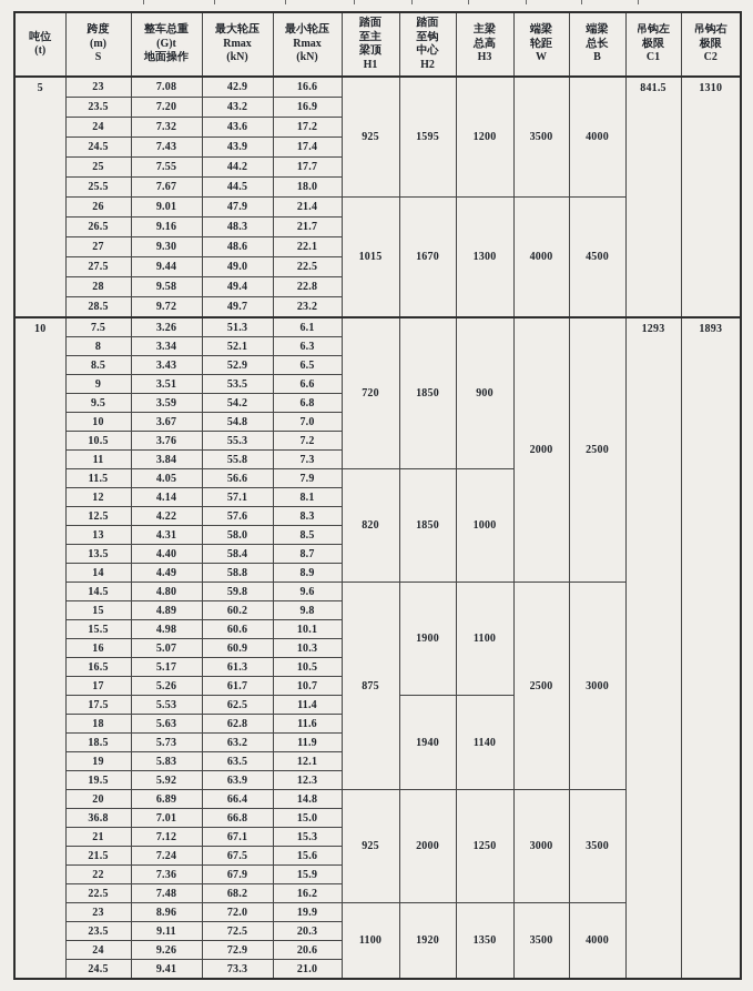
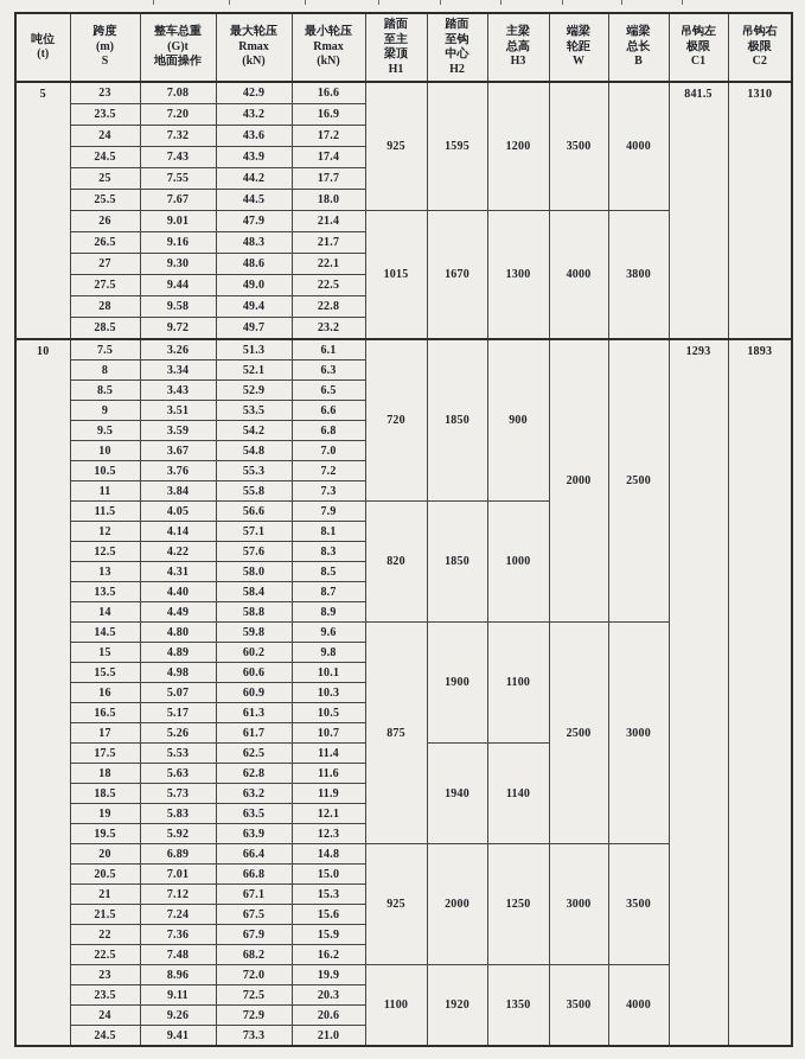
  吨位(t)	跨度(m)S	整车总重(G)t地面操作	最大轮压Rmax(kN)	最小轮压Rmax(kN)	踏面至主梁顶H1	踏面至钩中心H2	主梁总高H3	端梁轮距W	端梁总长B	吊钩左极限C1	吊钩右极限C2
  5	23	7.08	42.9	16.6	925	1595	1200	3500	4000	841.5	1310
  23.5	7.20	43.2	16.9
  24	7.32	43.6	17.2
  24.5	7.43	43.9	17.4
  25	7.55	44.2	17.7
  25.5	7.67	44.5	18.0
- 26	9.01	47.9	21.4	1015	1670	1300	4000	4500
+ 26	9.01	47.9	21.4	1015	1670	1300	4000	3800
  26.5	9.16	48.3	21.7
  27	9.30	48.6	22.1
  27.5	9.44	49.0	22.5
  28	9.58	49.4	22.8
  28.5	9.72	49.7	23.2
  10	7.5	3.26	51.3	6.1	720	1850	900	2000	2500	1293	1893
  8	3.34	52.1	6.3
  8.5	3.43	52.9	6.5
  9	3.51	53.5	6.6
  9.5	3.59	54.2	6.8
  10	3.67	54.8	7.0
  10.5	3.76	55.3	7.2
  11	3.84	55.8	7.3
  11.5	4.05	56.6	7.9	820	1850	1000
  12	4.14	57.1	8.1
  12.5	4.22	57.6	8.3
  13	4.31	58.0	8.5
  13.5	4.40	58.4	8.7
  14	4.49	58.8	8.9
  14.5	4.80	59.8	9.6	875	1900	1100	2500	3000
  15	4.89	60.2	9.8
  15.5	4.98	60.6	10.1
  16	5.07	60.9	10.3
  16.5	5.17	61.3	10.5
  17	5.26	61.7	10.7
  17.5	5.53	62.5	11.4	1940	1140
  18	5.63	62.8	11.6
  18.5	5.73	63.2	11.9
  19	5.83	63.5	12.1
  19.5	5.92	63.9	12.3
  20	6.89	66.4	14.8	925	2000	1250	3000	3500
- 36.8	7.01	66.8	15.0
+ 20.5	7.01	66.8	15.0
  21	7.12	67.1	15.3
  21.5	7.24	67.5	15.6
  22	7.36	67.9	15.9
  22.5	7.48	68.2	16.2
  23	8.96	72.0	19.9	1100	1920	1350	3500	4000
  23.5	9.11	72.5	20.3
  24	9.26	72.9	20.6
  24.5	9.41	73.3	21.0
